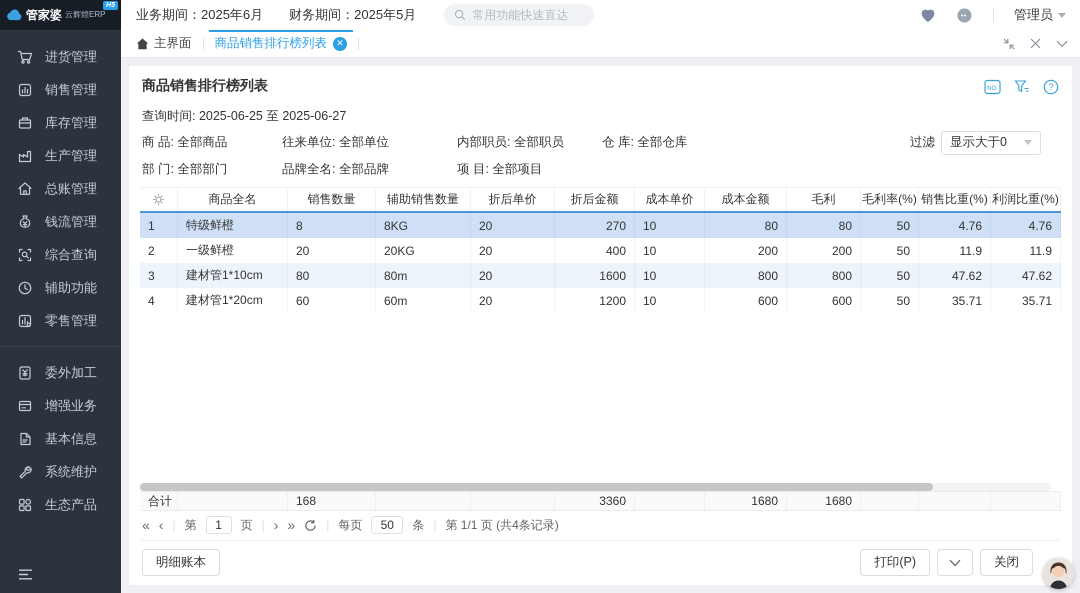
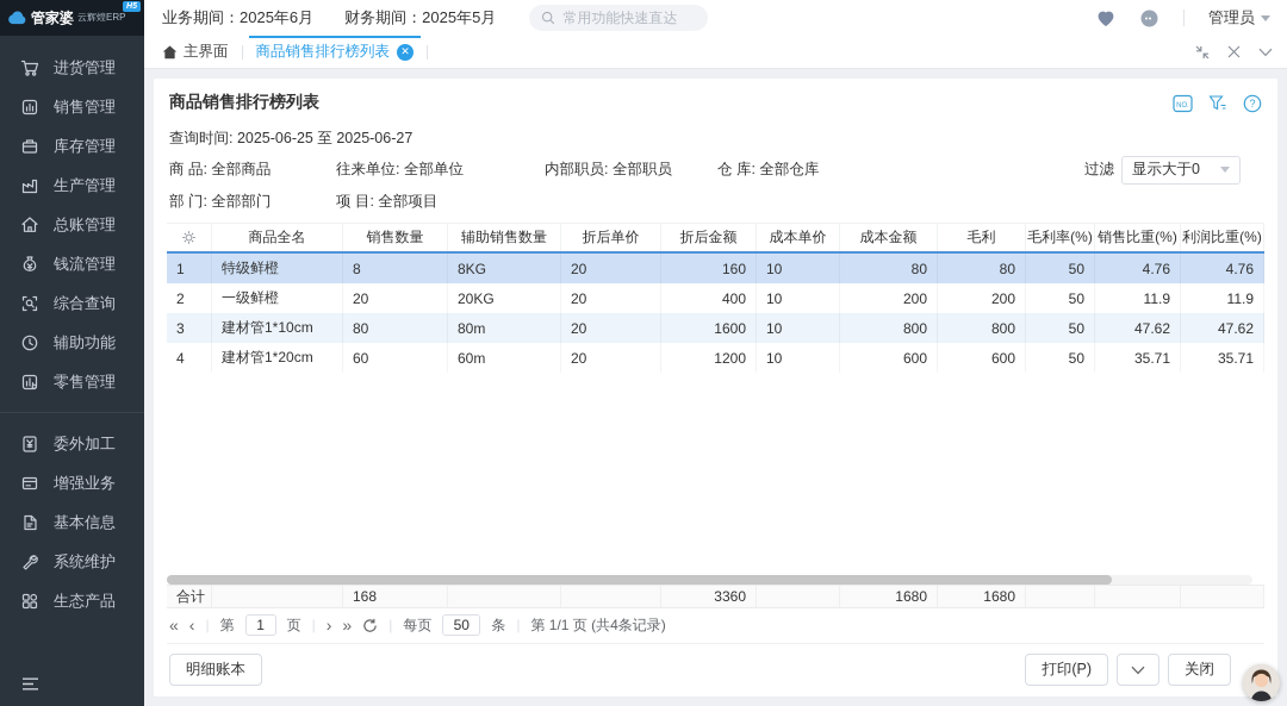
  管家婆
  云辉煌ERP
  进货管理
  销售管理
  库存管理
  生产管理
  总账管理
  钱流管理
  综合查询
  辅助功能
  零售管理
  委外加工
  增强业务
  基本信息
  系统维护
  生态产品
  业务期间：2025年6月
  财务期间：2025年5月
  常用功能快速直达
  管理员
  主界面
  商品销售排行榜列表
  ✕
  商品销售排行榜列表
  ?
  查询时间: 2025-06-25 至 2025-06-27
  商 品: 全部商品
  往来单位: 全部单位
  内部职员: 全部职员
  仓 库: 全部仓库
  过滤
  显示大于0
  部 门: 全部部门
- 品牌全名: 全部品牌
  项 目: 全部项目
  商品全名
  销售数量
  辅助销售数量
  折后单价
  折后金额
  成本单价
  成本金额
  毛利
  毛利率(%)
  销售比重(%)
  利润比重(%)
  1
  特级鲜橙
  8
  8KG
  20
- 270
+ 160
  10
  80
  80
  50
  4.76
  4.76
  2
  一级鲜橙
  20
  20KG
  20
  400
  10
  200
  200
  50
  11.9
  11.9
  3
  建材管1*10cm
  80
  80m
  20
  1600
  10
  800
  800
  50
  47.62
  47.62
  4
  建材管1*20cm
  60
  60m
  20
  1200
  10
  600
  600
  50
  35.71
  35.71
  合计
  168
  3360
  1680
  1680
  «
  ‹
  第
  1
  页
  |
  ›
  »
  |
  每页
  50
  条
  第 1/1 页 (共4条记录)
  明细账本
  打印(P)
  关闭
